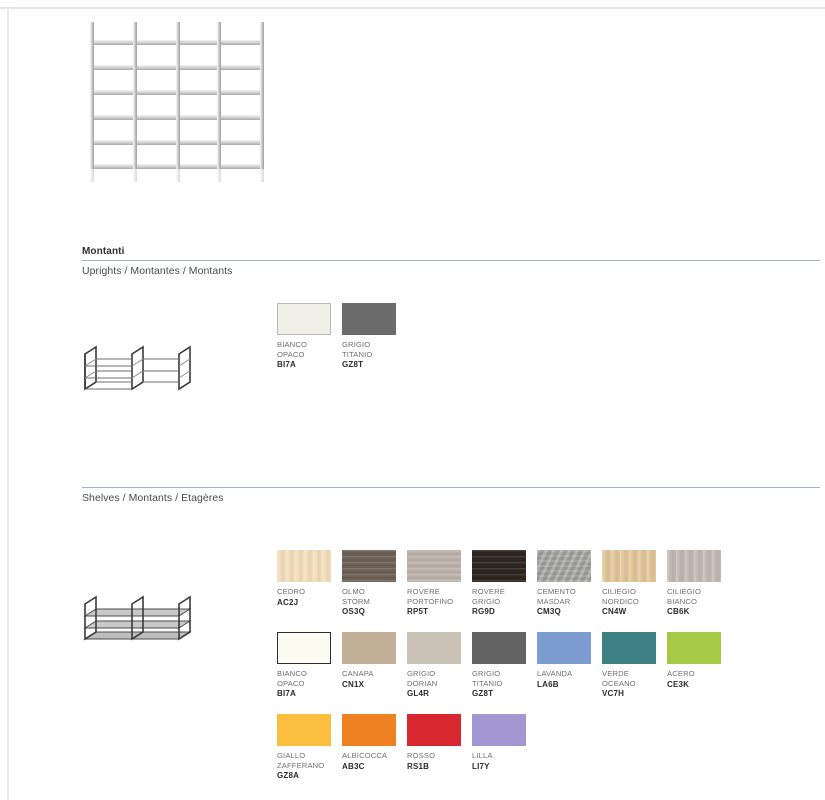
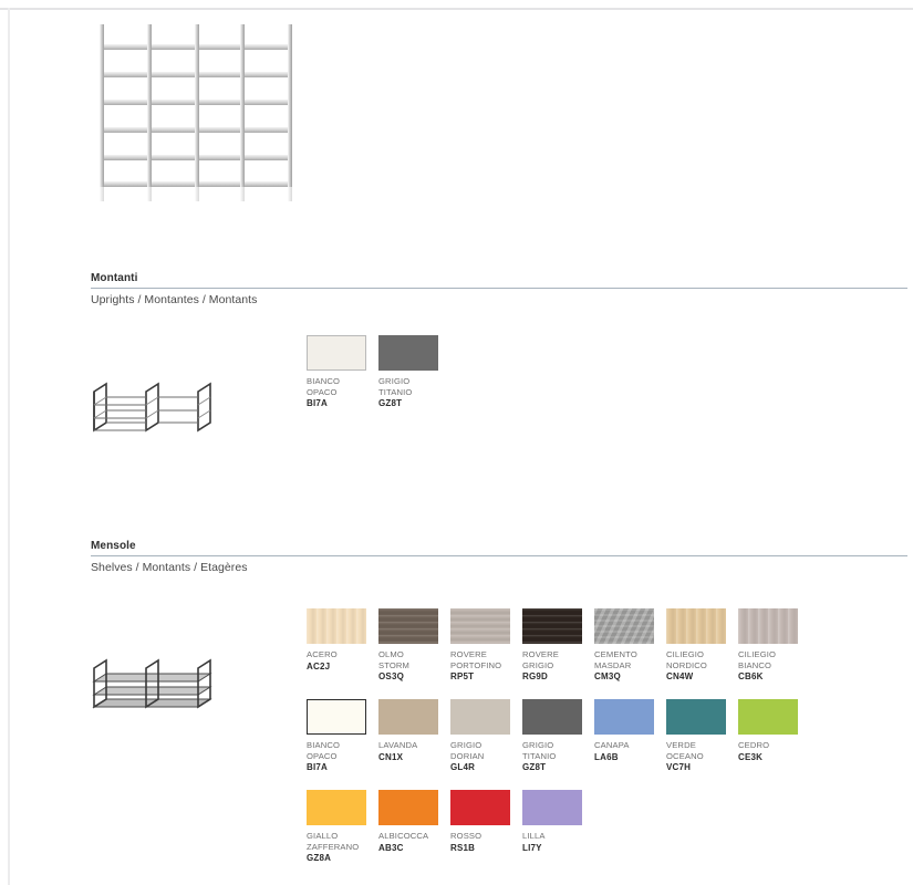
  Montanti
  Uprights / Montantes / Montants
  BIANCO
  OPACO
  BI7A
  GRIGIO
  TITANIO
  GZ8T
+ Mensole
  Shelves / Montants / Etagères
- CEDRO
+ ACERO
  AC2J
  OLMO
  STORM
  OS3Q
  ROVERE
  PORTOFINO
  RP5T
  ROVERE
  GRIGIO
  RG9D
  CEMENTO
  MASDAR
  CM3Q
  CILIEGIO
  NORDICO
  CN4W
  CILIEGIO
  BIANCO
  CB6K
  BIANCO
  OPACO
  BI7A
- CANAPA
+ LAVANDA
  CN1X
  GRIGIO
  DORIAN
  GL4R
  GRIGIO
  TITANIO
  GZ8T
- LAVANDA
+ CANAPA
  LA6B
  VERDE
  OCEANO
  VC7H
- ACERO
+ CEDRO
  CE3K
  GIALLO
  ZAFFERANO
  GZ8A
  ALBICOCCA
  AB3C
  ROSSO
  RS1B
  LILLA
  LI7Y
